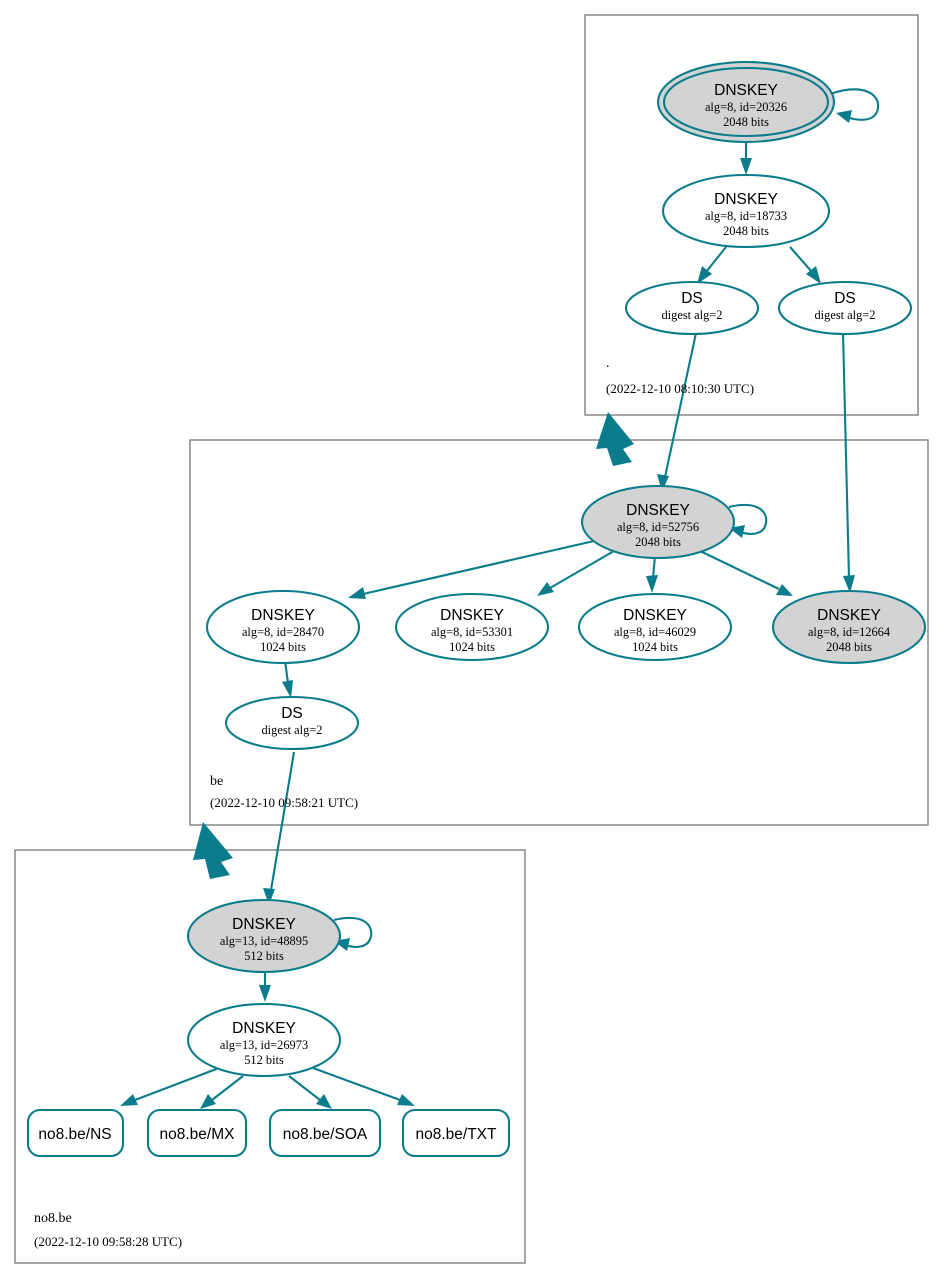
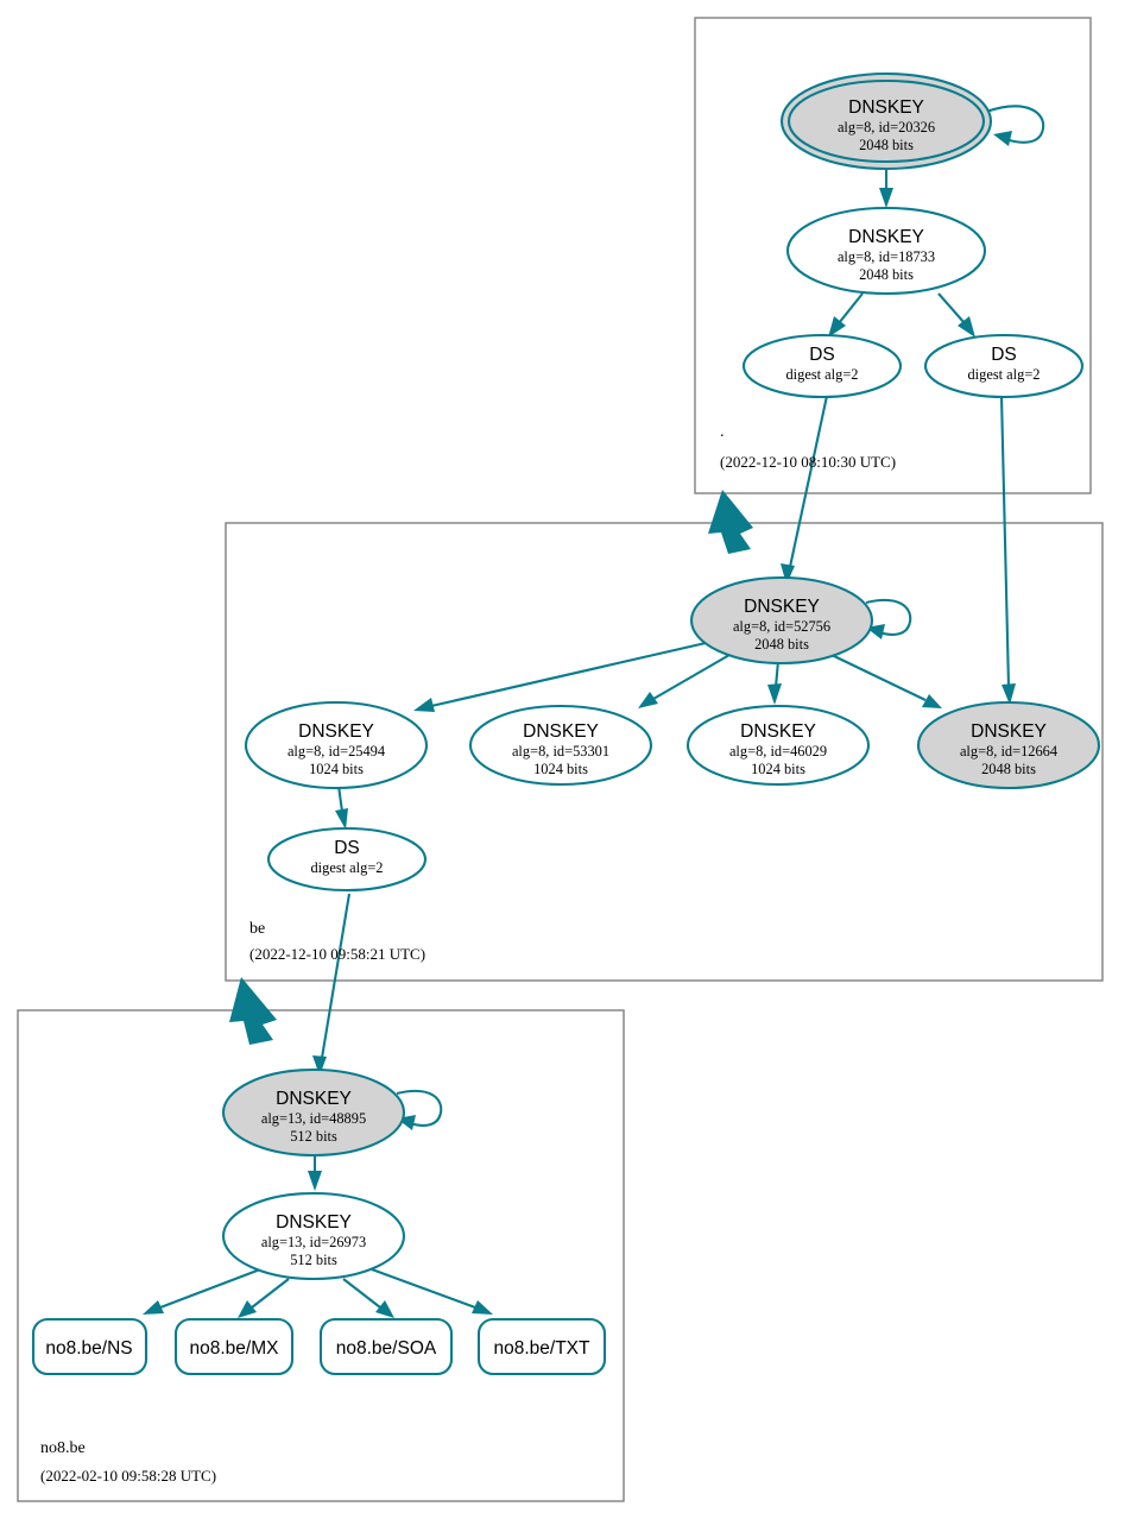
  DNSKEY
  alg=8, id=20326
  2048 bits
  DNSKEY
  alg=8, id=18733
  2048 bits
  DS
  digest alg=2
  DS
  digest alg=2
  .
  (2022-12-10 08:10:30 UTC)
  DNSKEY
  alg=8, id=52756
  2048 bits
  DNSKEY
- alg=8, id=28470
+ alg=8, id=25494
  1024 bits
  DNSKEY
  alg=8, id=53301
  1024 bits
  DNSKEY
  alg=8, id=46029
  1024 bits
  DNSKEY
  alg=8, id=12664
  2048 bits
  DS
  digest alg=2
  be
  (2022-12-10 09:58:21 UTC)
  DNSKEY
  alg=13, id=48895
  512 bits
  DNSKEY
  alg=13, id=26973
  512 bits
  no8.be/NS
  no8.be/MX
  no8.be/SOA
  no8.be/TXT
  no8.be
- (2022-12-10 09:58:28 UTC)
+ (2022-02-10 09:58:28 UTC)
